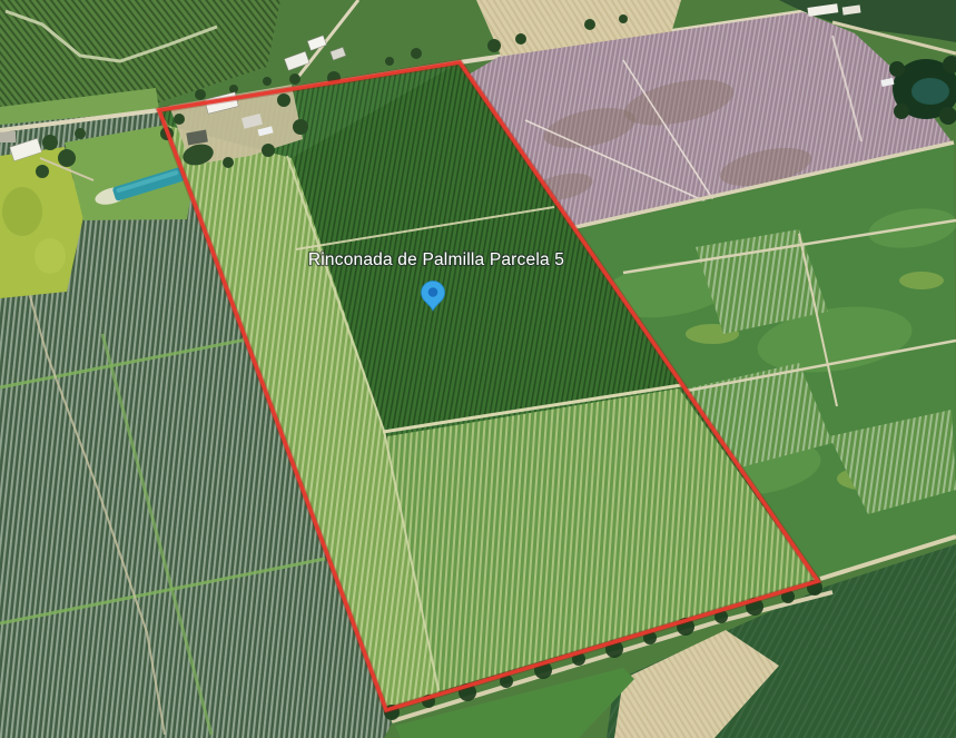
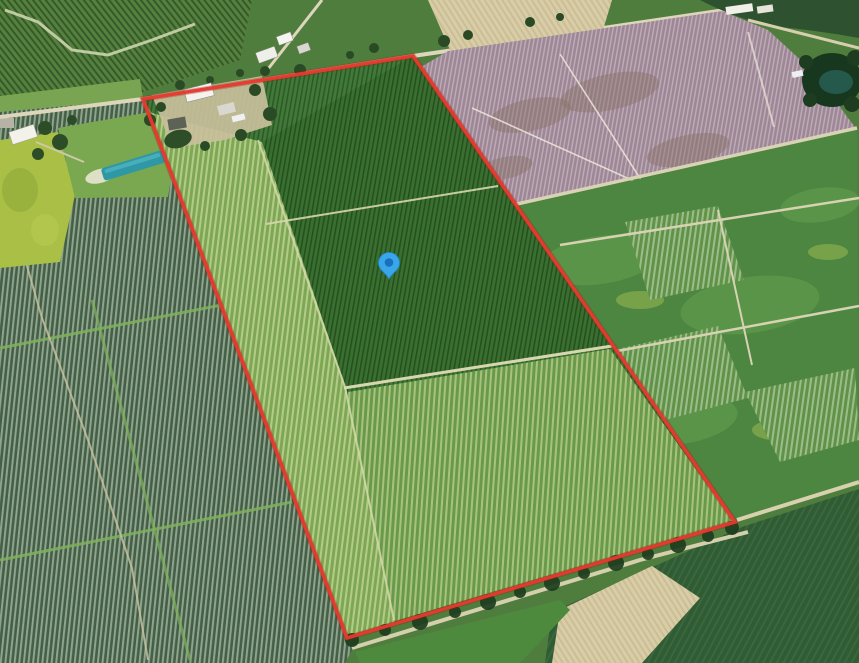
- Rinconada de Palmilla Parcela 5
